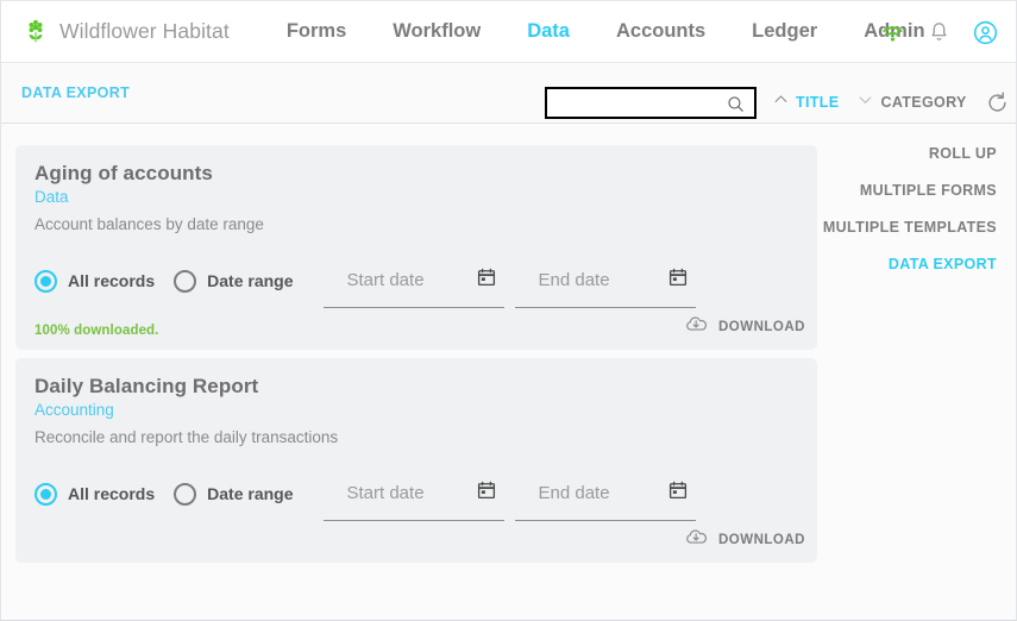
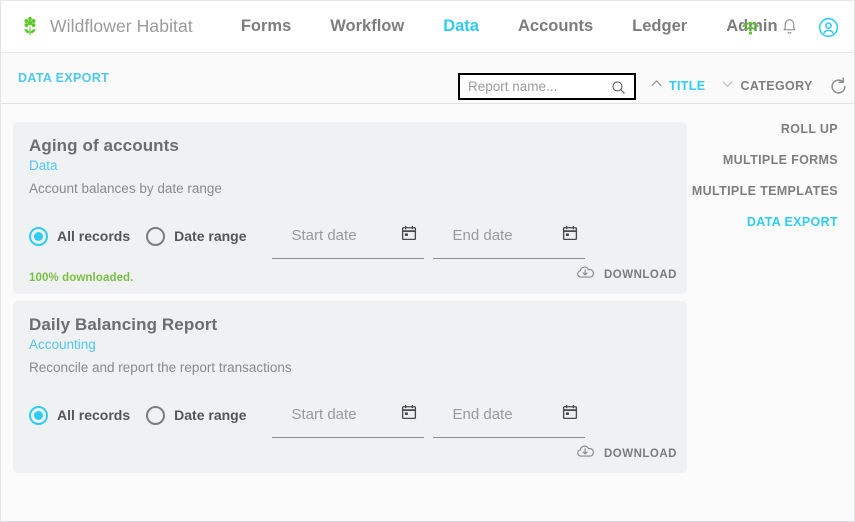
  Wildflower Habitat
  Forms
  Workflow
  Data
  Accounts
  Ledger
  Amin
  DATA EXPORT
+ Report name...
  TITLE
  CATEGORY
  ROLL UP
  MULTIPLE FORMS
  MULTIPLE TEMPLATES
  DATA EXPORT
  Aging of accounts
  Data
  Account balances by date range
  All records
  Date range
  Start date
  End date
  100% downloaded.
  DOWNLOAD
  Daily Balancing Report
  Accounting
- Reconcile and report the daily transactions
+ Reconcile and report the report transactions
  All records
  Date range
  Start date
  End date
  DOWNLOAD
